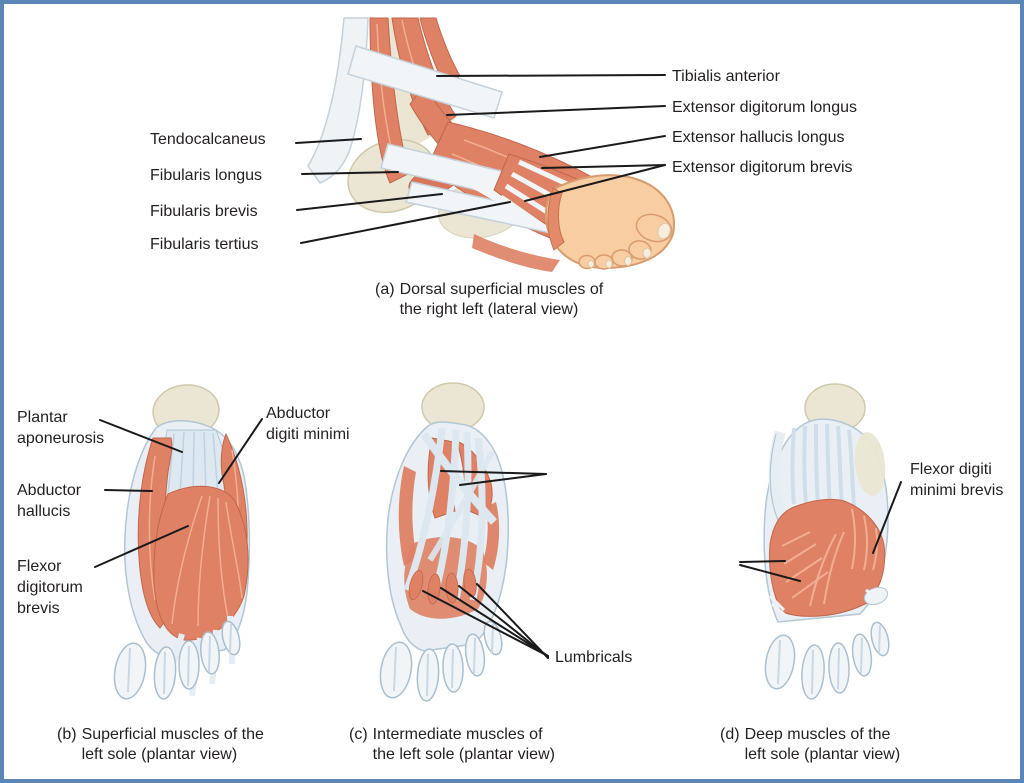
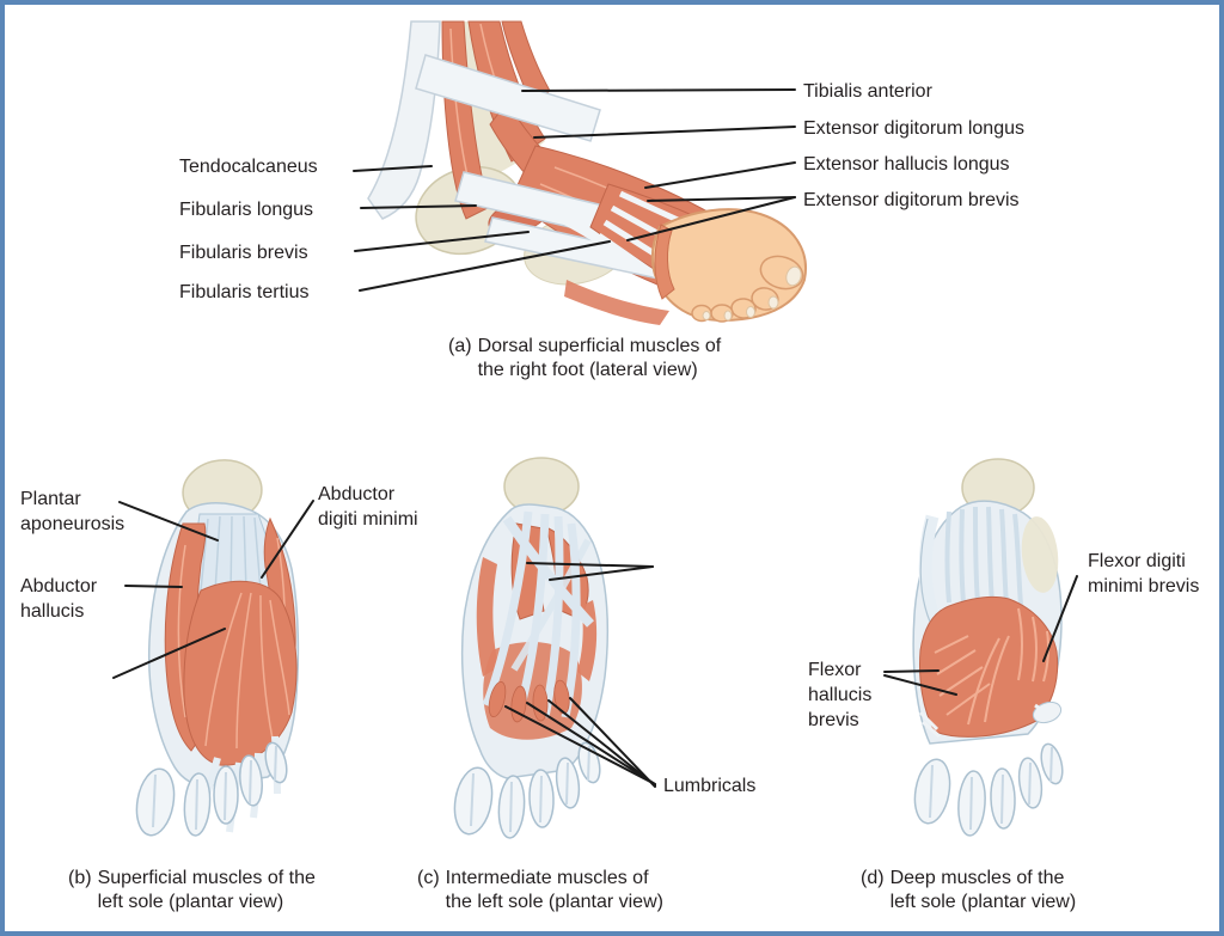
  Tibialis anterior
  Extensor digitorum longus
  Extensor hallucis longus
  Extensor digitorum brevis
  Tendocalcaneus
  Fibularis longus
  Fibularis brevis
  Fibularis tertius
  Plantar aponeurosis
  Abductor hallucis
- Flexor digitorum brevis
  Abductor digiti minimi
  Lumbricals
  Flexor digiti minimi brevis
+ Flexor hallucis brevis
  (a)
  Dorsal superficial muscles of
- the right left (lateral view)
+ the right foot (lateral view)
  (b)
  Superficial muscles of the
  left sole (plantar view)
  (c)
  Intermediate muscles of
  the left sole (plantar view)
  (d)
  Deep muscles of the
  left sole (plantar view)
